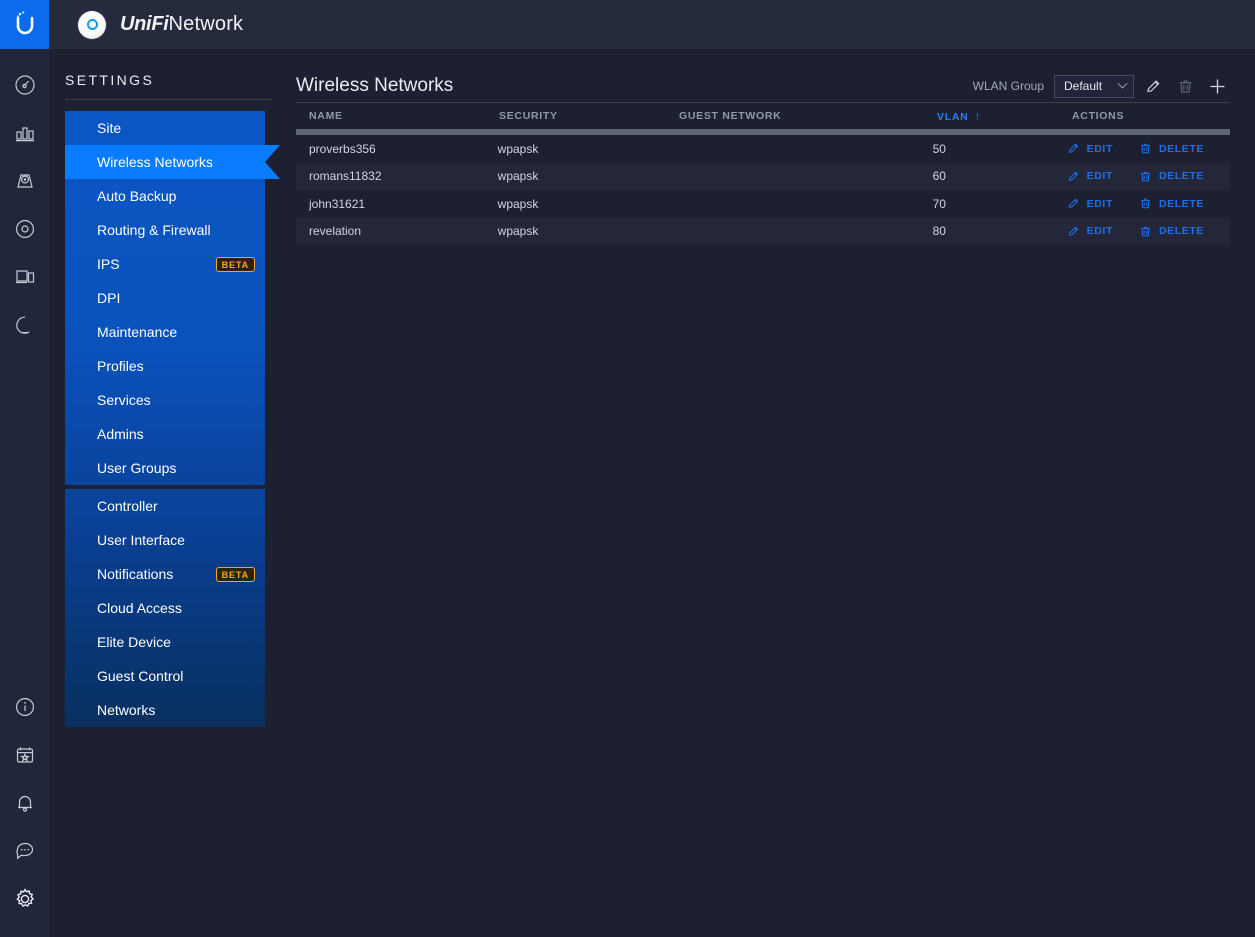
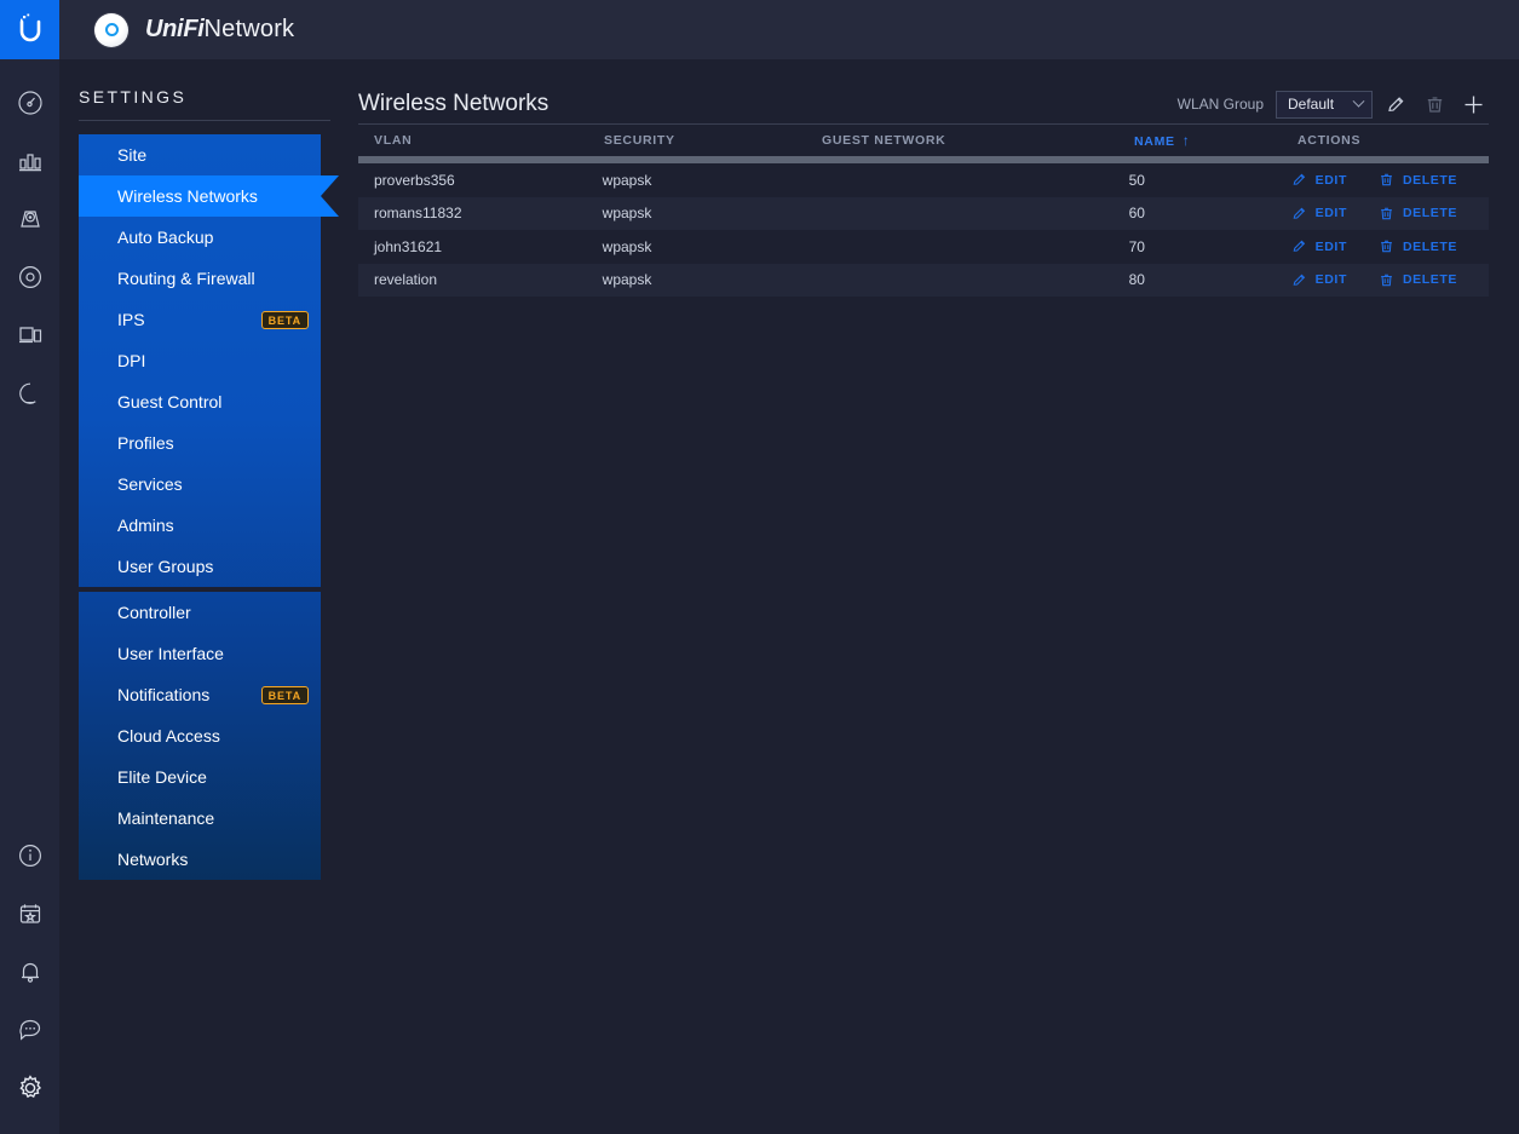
  UniFiNetwork
  SETTINGS
  Site
  Wireless Networks
  Auto Backup
  Routing & Firewall
  IPS
  BETA
  DPI
- Maintenance
+ Guest Control
  Profiles
  Services
  Admins
  User Groups
  Controller
  User Interface
  Notifications
  BETA
  Cloud Access
  Elite Device
- Guest Control
+ Maintenance
  Networks
  Wireless Networks
  WLAN Group
  Default
- NAME
+ VLAN
  SECURITY
  GUEST NETWORK
- VLAN ↑
+ NAME ↑
  ACTIONS
  proverbs356
  wpapsk
  50
  EDIT
  DELETE
  romans11832
  wpapsk
  60
  EDIT
  DELETE
  john31621
  wpapsk
  70
  EDIT
  DELETE
  revelation
  wpapsk
  80
  EDIT
  DELETE
